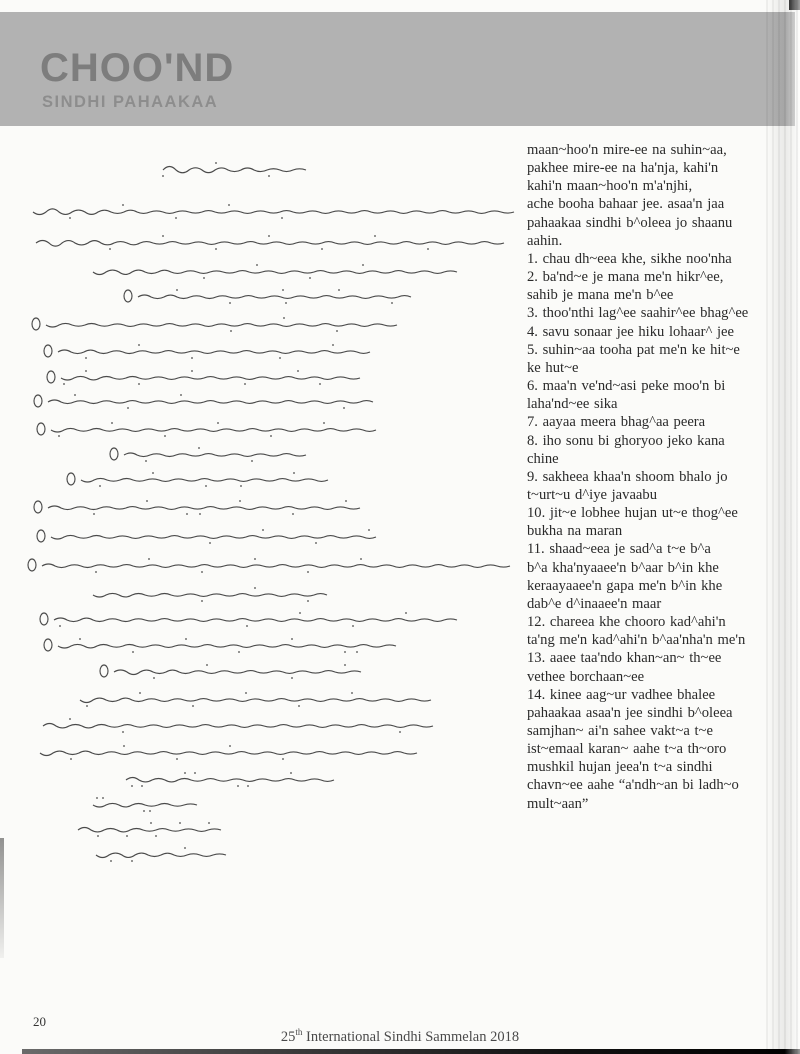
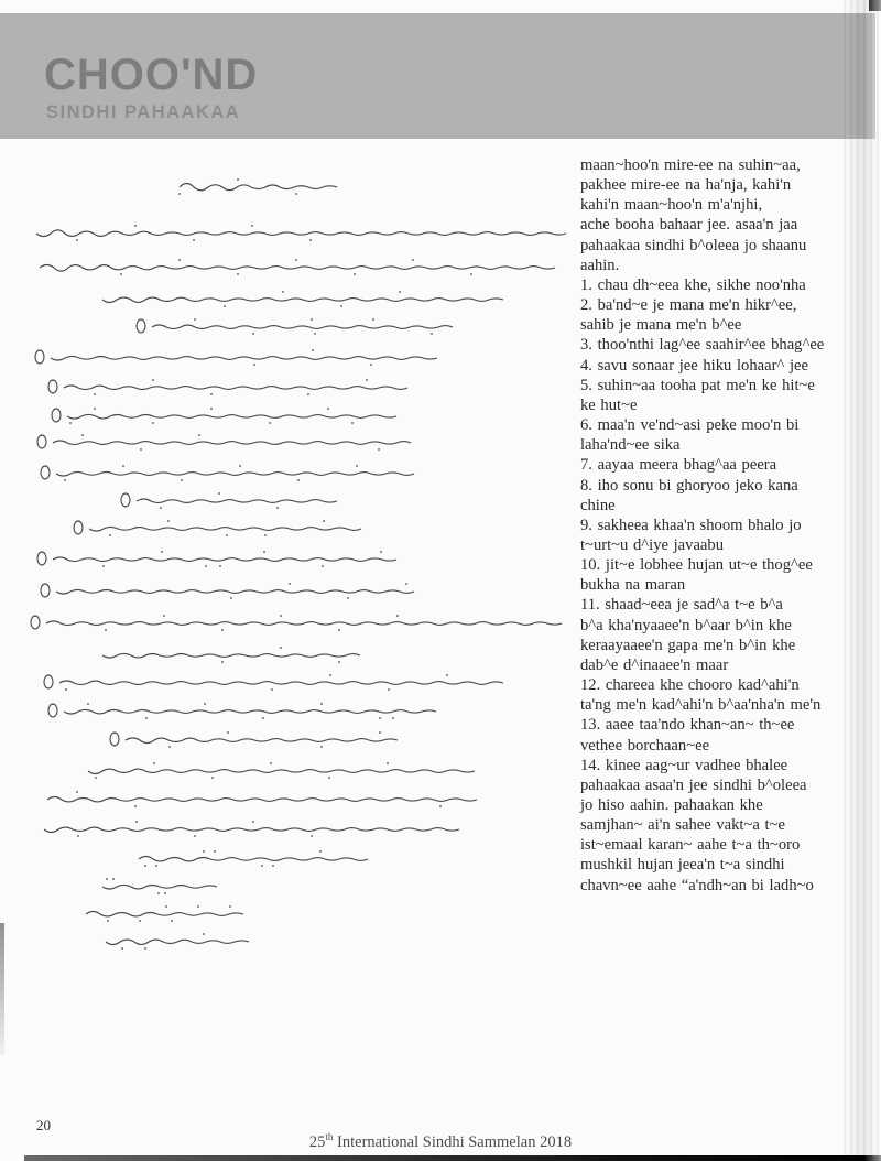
  CHOO'ND
  SINDHI PAHAAKAA
  maan~hoo'n mire-ee na suhin~aa,
  pakhee mire-ee na ha'nja, kahi'n
  kahi'n maan~hoo'n m'a'njhi,
  ache booha bahaar jee. asaa'n jaa
  pahaakaa sindhi b^oleea jo shaanu
  aahin.
  1. chau dh~eea khe, sikhe noo'nha
  2. ba'nd~e je mana me'n hikr^ee,
  sahib je mana me'n b^ee
  3. thoo'nthi lag^ee saahir^ee bhag^ee
  4. savu sonaar jee hiku lohaar^ jee
  5. suhin~aa tooha pat me'n ke hit~e
  ke hut~e
  6. maa'n ve'nd~asi peke moo'n bi
  laha'nd~ee sika
  7. aayaa meera bhag^aa peera
  8. iho sonu bi ghoryoo jeko kana
  chine
  9. sakheea khaa'n shoom bhalo jo
  t~urt~u d^iye javaabu
  10. jit~e lobhee hujan ut~e thog^ee
  bukha na maran
  11. shaad~eea je sad^a t~e b^a
  b^a kha'nyaaee'n b^aar b^in khe
  keraayaaee'n gapa me'n b^in khe
  dab^e d^inaaee'n maar
  12. chareea khe chooro kad^ahi'n
  ta'ng me'n kad^ahi'n b^aa'nha'n me'n
  13. aaee taa'ndo khan~an~ th~ee
  vethee borchaan~ee
  14. kinee aag~ur vadhee bhalee
  pahaakaa asaa'n jee sindhi b^oleea
+ jo hiso aahin. pahaakan khe
  samjhan~ ai'n sahee vakt~a t~e
  ist~emaal karan~ aahe t~a th~oro
  mushkil hujan jeea'n t~a sindhi
  chavn~ee aahe “a'ndh~an bi ladh~o
- mult~aan”
  20
  25th International Sindhi Sammelan 2018
